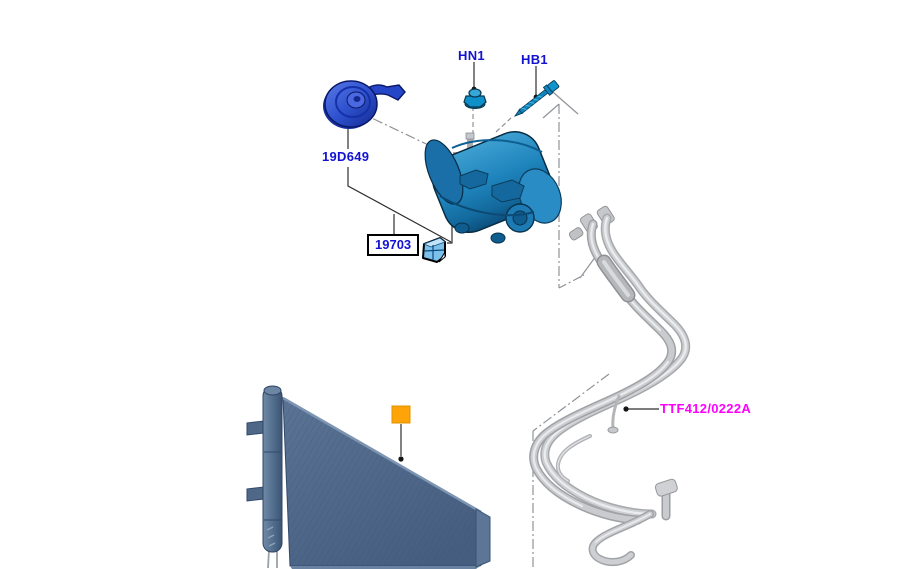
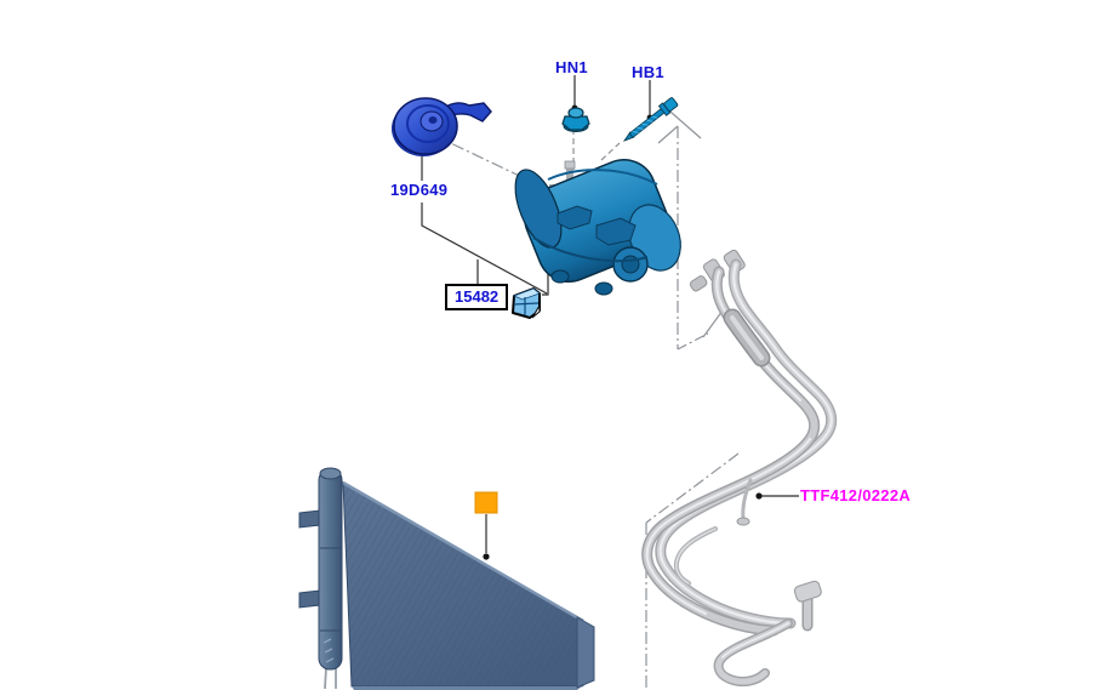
  HN1
  HB1
  19D649
- 19703
+ 15482
  TTF412/0222A
